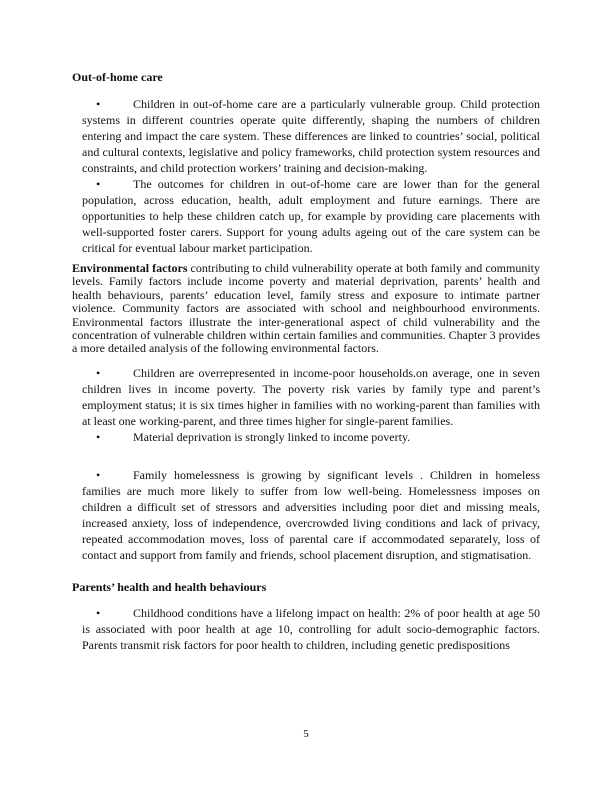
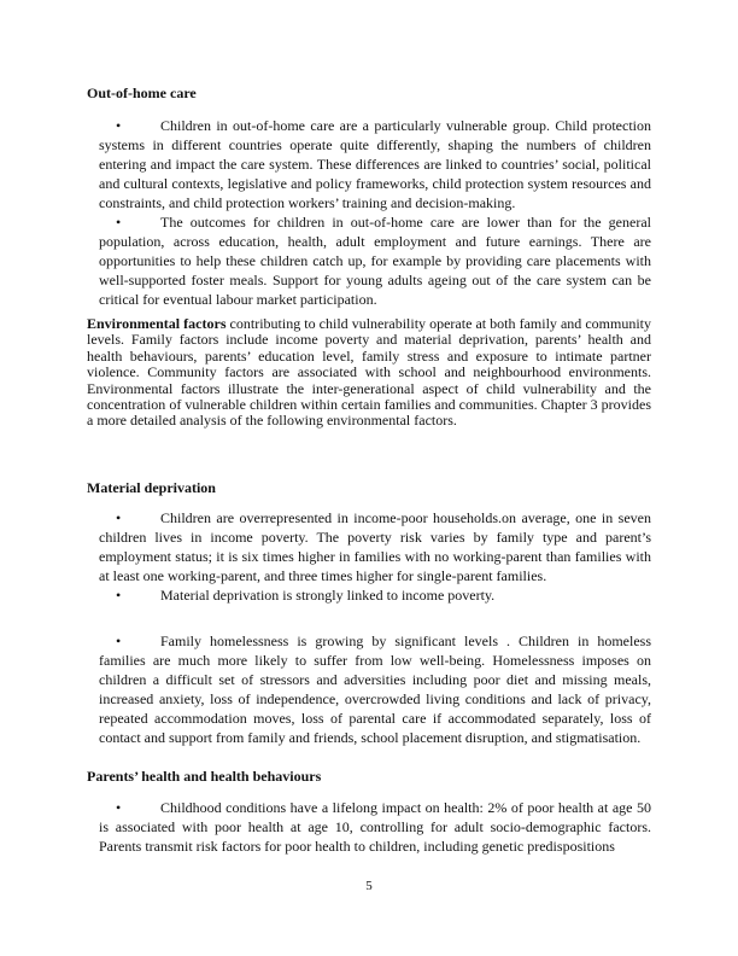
  Out-of-home care
  • Children in out-of-home care are a particularly vulnerable group. Child protection systems in different countries operate quite differently, shaping the numbers of children entering and impact the care system. These differences are linked to countries’ social, political and cultural contexts, legislative and policy frameworks, child protection system resources and constraints, and child protection workers’ training and decision-making.
- • The outcomes for children in out-of-home care are lower than for the general population, across education, health, adult employment and future earnings. There are opportunities to help these children catch up, for example by providing care placements with well-supported foster carers. Support for young adults ageing out of the care system can be critical for eventual labour market participation.
+ • The outcomes for children in out-of-home care are lower than for the general population, across education, health, adult employment and future earnings. There are opportunities to help these children catch up, for example by providing care placements with well-supported foster meals. Support for young adults ageing out of the care system can be critical for eventual labour market participation.
  Environmental factors contributing to child vulnerability operate at both family and community levels. Family factors include income poverty and material deprivation, parents’ health and health behaviours, parents’ education level, family stress and exposure to intimate partner violence. Community factors are associated with school and neighbourhood environments. Environmental factors illustrate the inter-generational aspect of child vulnerability and the concentration of vulnerable children within certain families and communities. Chapter 3 provides a more detailed analysis of the following environmental factors.
+ Material deprivation
  • Children are overrepresented in income-poor households.on average, one in seven children lives in income poverty. The poverty risk varies by family type and parent’s employment status; it is six times higher in families with no working-parent than families with at least one working-parent, and three times higher for single-parent families.
  • Material deprivation is strongly linked to income poverty.
  • Family homelessness is growing by significant levels . Children in homeless families are much more likely to suffer from low well-being. Homelessness imposes on children a difficult set of stressors and adversities including poor diet and missing meals, increased anxiety, loss of independence, overcrowded living conditions and lack of privacy, repeated accommodation moves, loss of parental care if accommodated separately, loss of contact and support from family and friends, school placement disruption, and stigmatisation.
  Parents’ health and health behaviours
  • Childhood conditions have a lifelong impact on health: 2% of poor health at age 50 is associated with poor health at age 10, controlling for adult socio-demographic factors. Parents transmit risk factors for poor health to children, including genetic predispositions
  5
